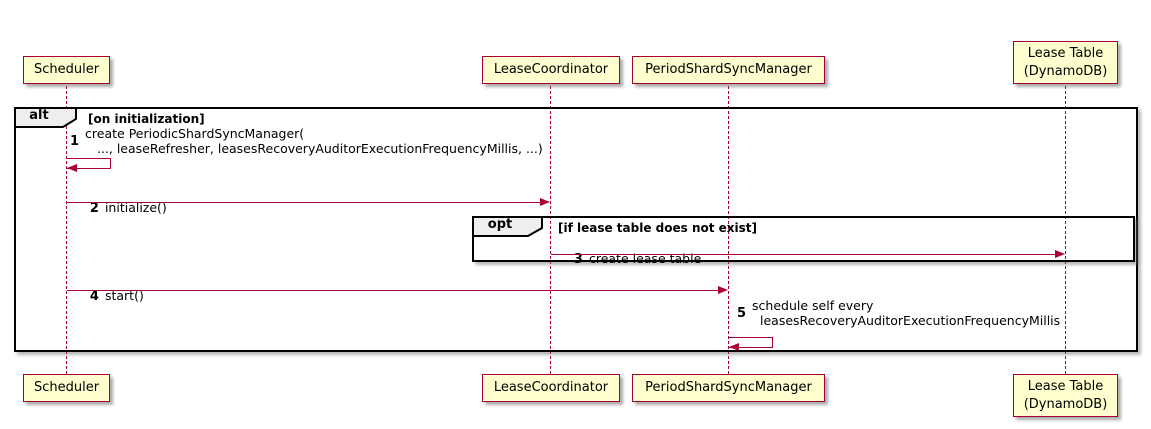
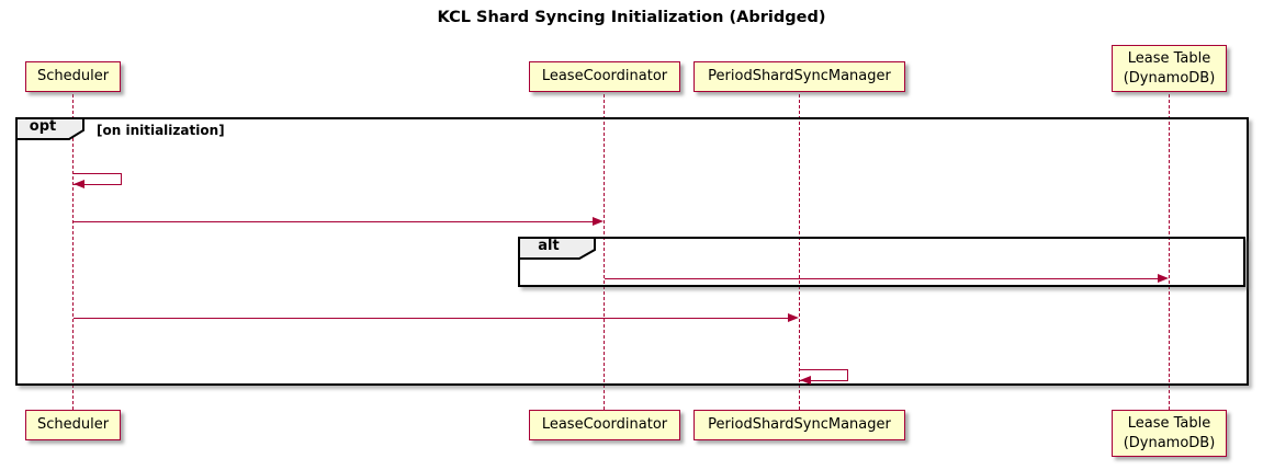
+ KCL Shard Syncing Initialization (Abridged)
- alt
+ opt
  [on initialization]
- opt
+ alt
- [if lease table does not exist]
- 1
- create PeriodicShardSyncManager(
- ..., leaseRefresher, leasesRecoveryAuditorExecutionFrequencyMillis, ...)
- 2 initialize()
- 3 create lease table
- 4 start()
- 5
- schedule self every
- leasesRecoveryAuditorExecutionFrequencyMillis
  Scheduler
  LeaseCoordinator
  PeriodShardSyncManager
  Lease Table
  (DynamoDB)
  Scheduler
  LeaseCoordinator
  PeriodShardSyncManager
  Lease Table
  (DynamoDB)
